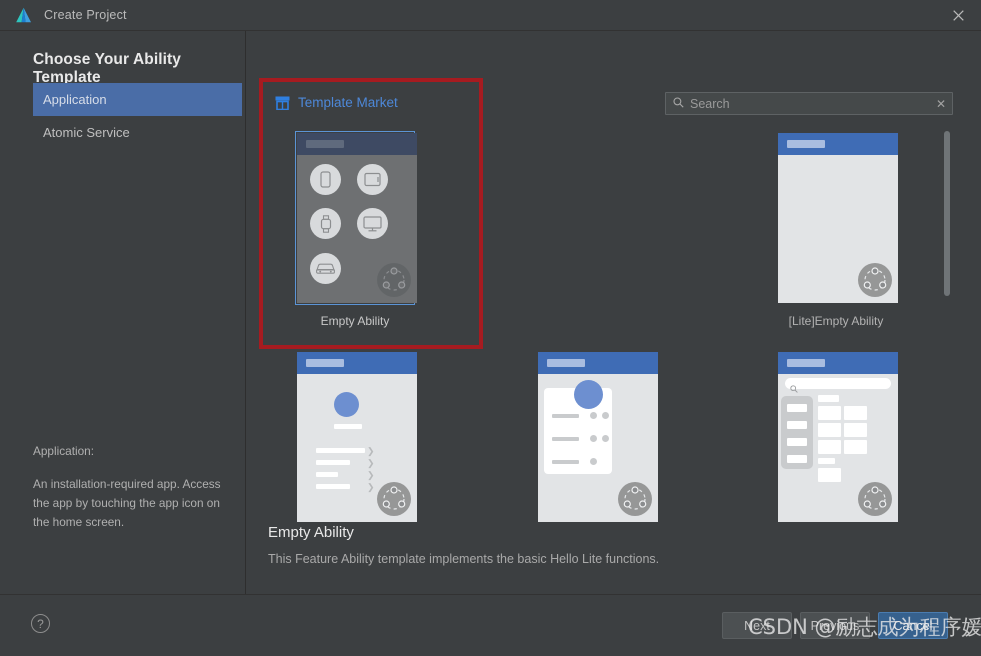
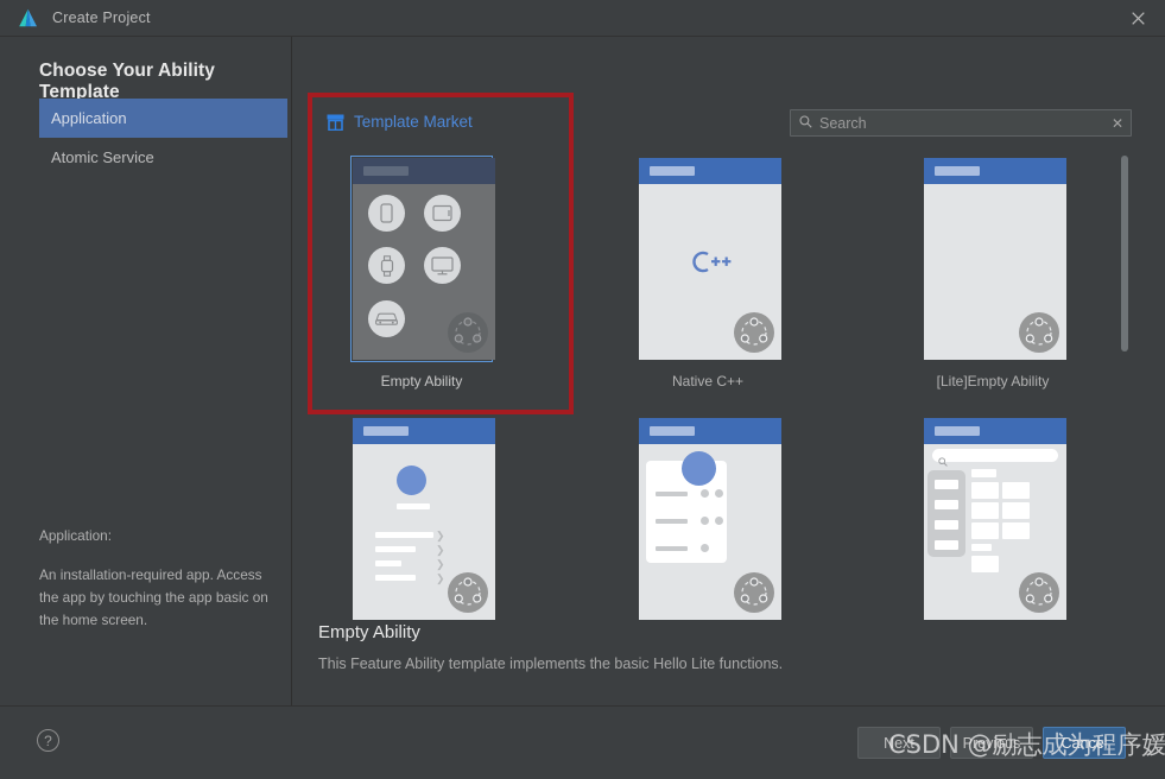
  Create Project
  Choose Your Ability Template
  Application
  Atomic Service
  Application:
- An installation-required app. Access the app by touching the app icon on the home screen.
+ An installation-required app. Access the app by touching the app basic on the home screen.
  Template Market
  Search
  ✕
  Empty Ability
+ Native C++
  [Lite]Empty Ability
  ❯
  ❯
  ❯
  ❯
  Empty Ability
  This Feature Ability template implements the basic Hello Lite functions.
  ?
  Next
  Previous
  Cancel
  CSDN @励志成为程序媛
